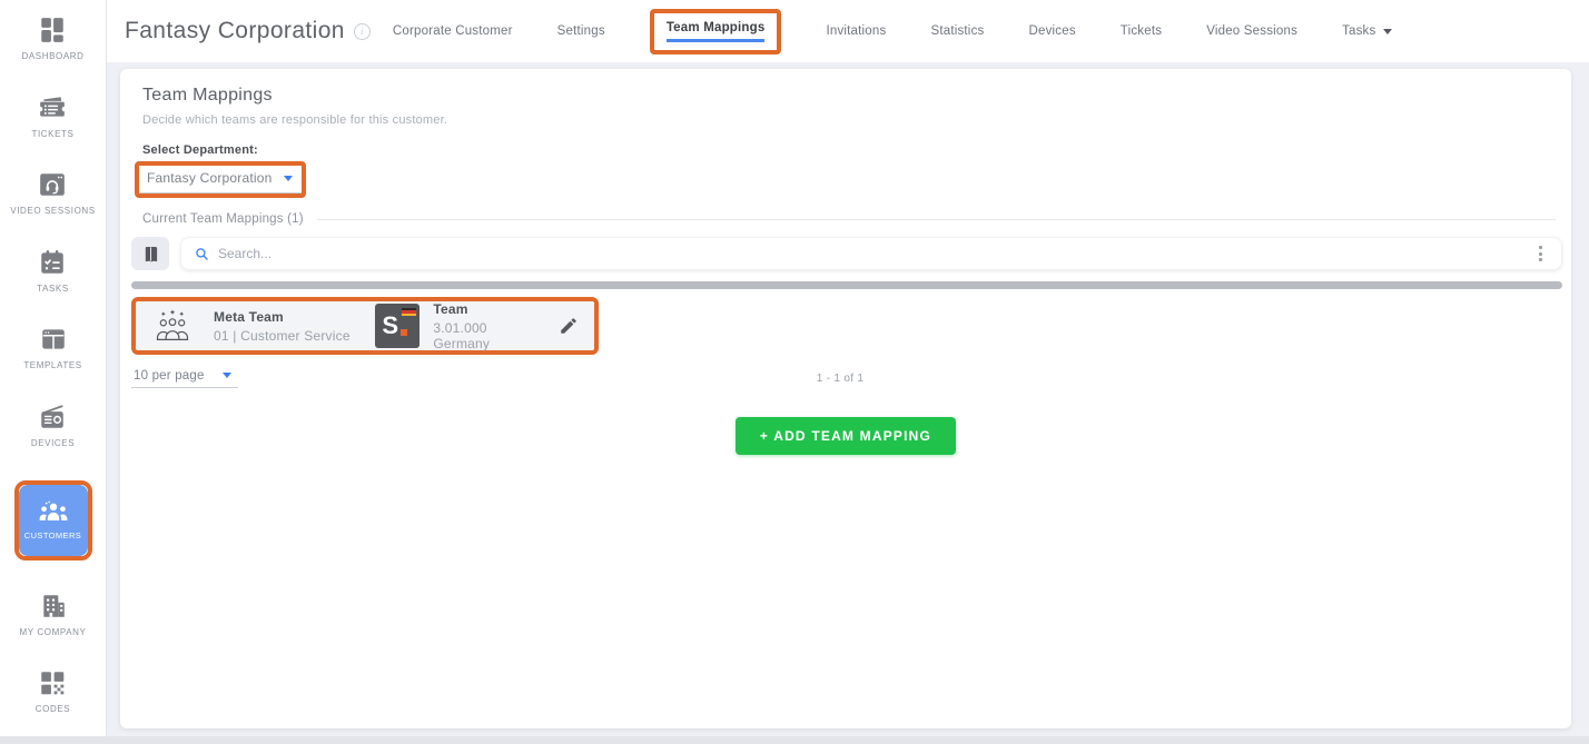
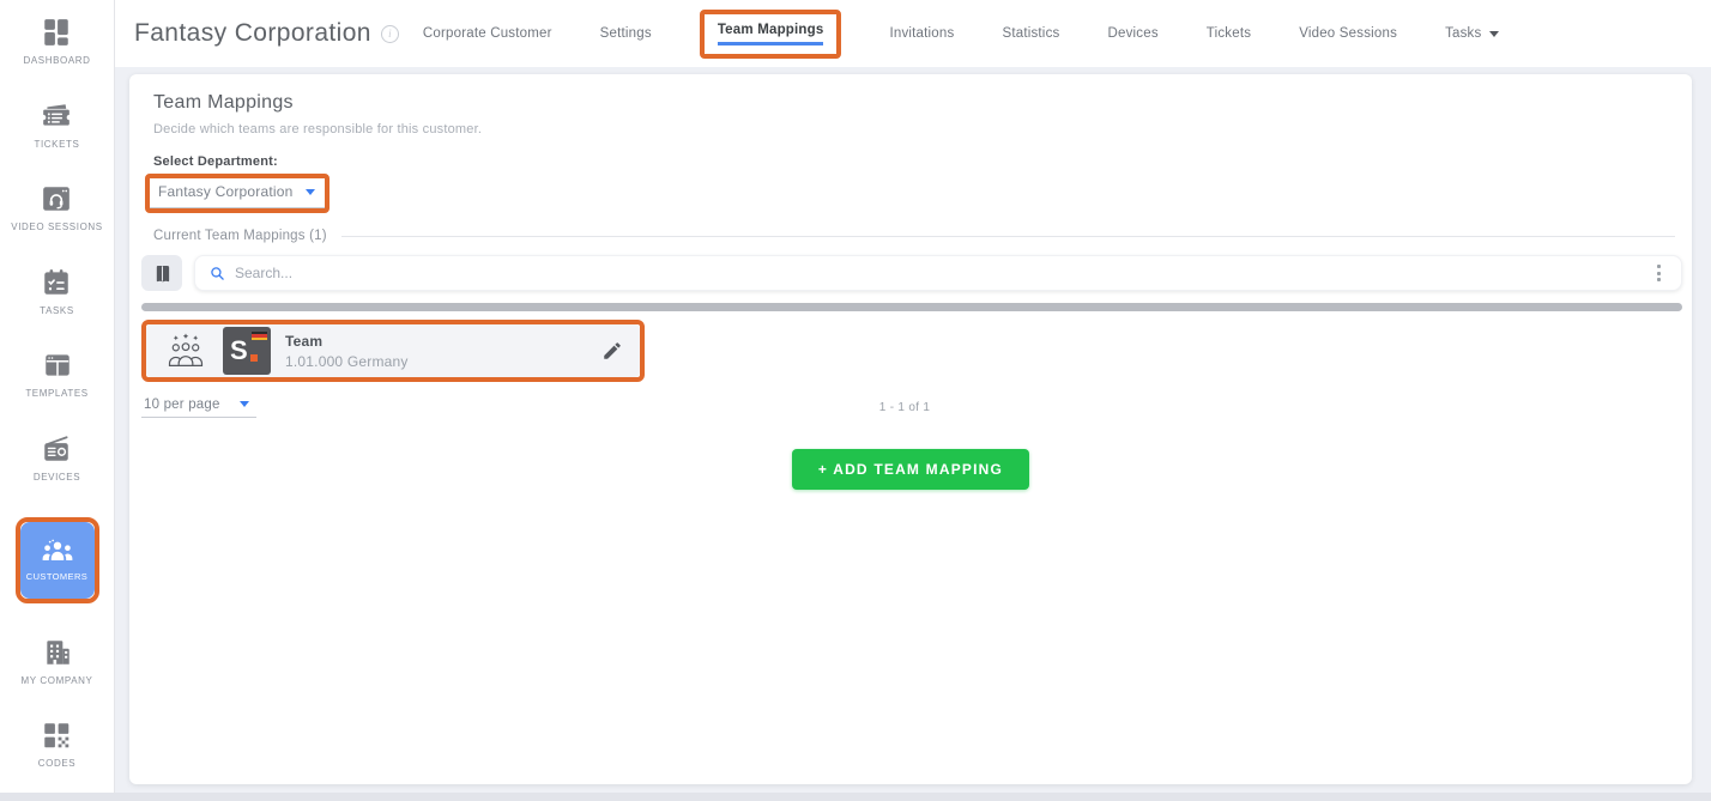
  DASHBOARD
  TICKETS
  VIDEO SESSIONS
  TASKS
  TEMPLATES
  DEVICES
  CUSTOMERS
  MY COMPANY
  CODES
  Fantasy Corporation
  i
  Corporate Customer
  Settings
  Team Mappings
  Invitations
  Statistics
  Devices
  Tickets
  Video Sessions
  Tasks
  Team Mappings
  Decide which teams are responsible for this customer.
  Select Department:
  Fantasy Corporation
  Current Team Mappings (1)
  Search...
- Meta Team
- 01 | Customer Service
  S
  Team
- 3.01.000 Germany
+ 1.01.000 Germany
  10 per page
  1 - 1 of 1
  + ADD TEAM MAPPING
